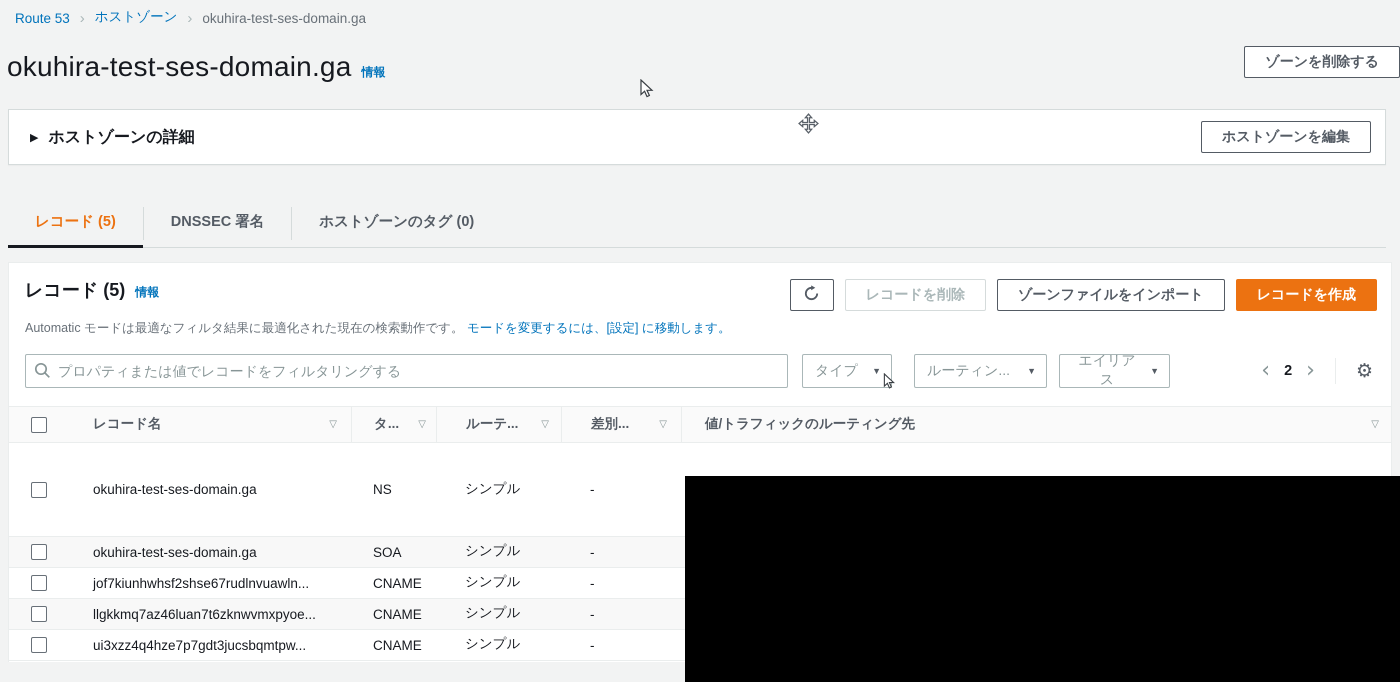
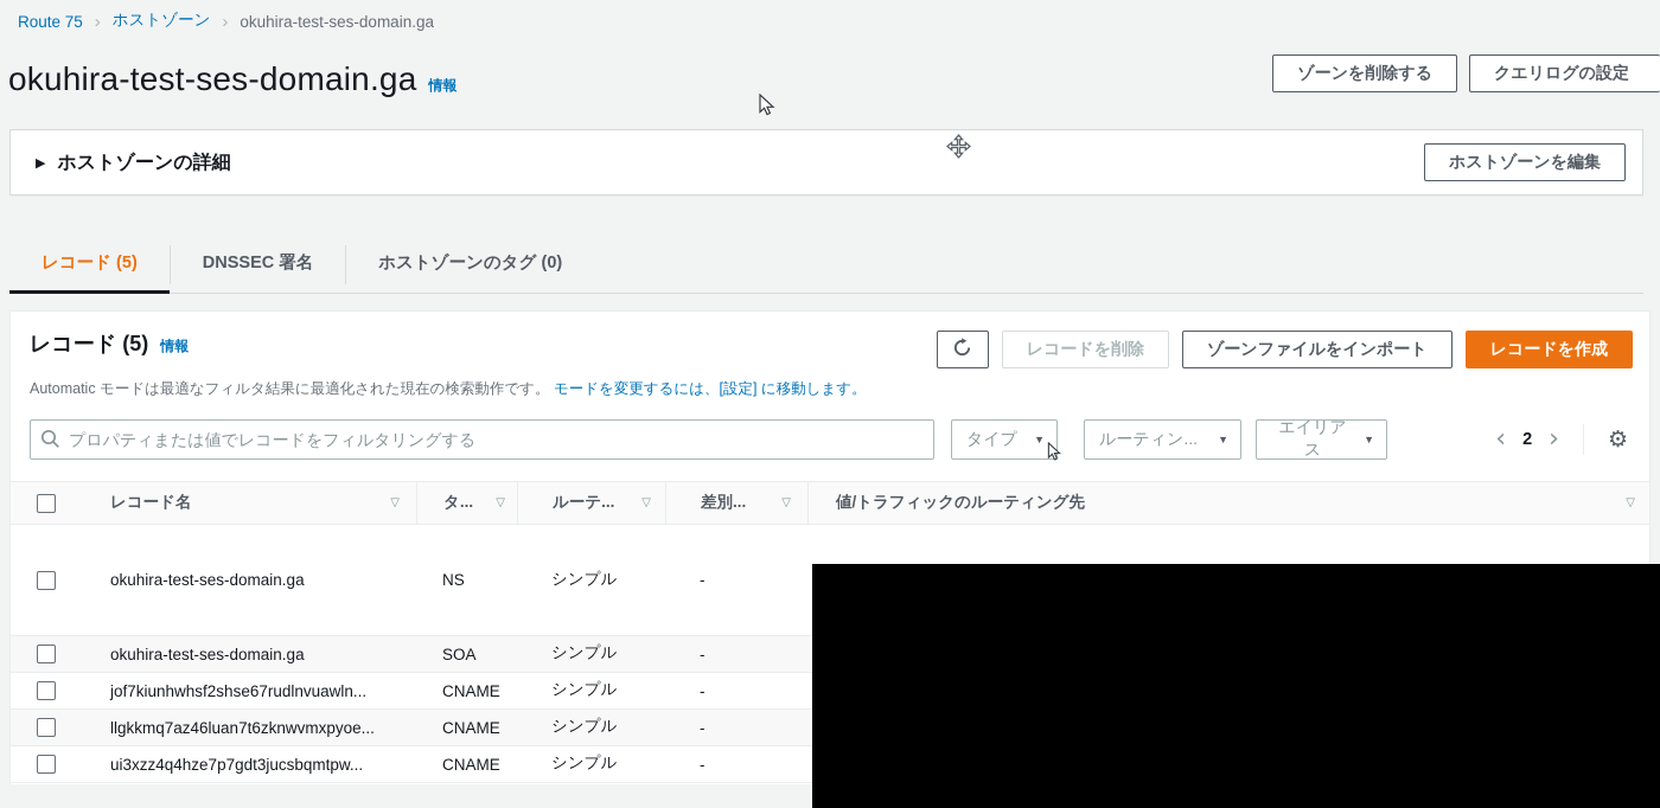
- Route 53
+ Route 75
  ›
  ホストゾーン
  ›
  okuhira-test-ses-domain.ga
  okuhira-test-ses-domain.ga
  情報
  ゾーンを削除する
+ クエリログの設定
  ▶
  ホストゾーンの詳細
  ホストゾーンを編集
  レコード (5)
  DNSSEC 署名
  ホストゾーンのタグ (0)
  レコード (5)
  情報
  レコードを削除
  ゾーンファイルをインポート
  レコードを作成
  Automatic モードは最適なフィルタ結果に最適化された現在の検索動作です。 モードを変更するには、[設定] に移動します。
  プロパティまたは値でレコードをフィルタリングする
  タイプ
  ▼
  ルーティン...
  ▼
  エイリアス
  ▼
  ‹
  2
  ›
  ⚙
  レコード名
  ▽
  タ...
  ▽
  ルーテ...
  ▽
  差別...
  ▽
  値/トラフィックのルーティング先
  ▽
  okuhira-test-ses-domain.ga
  NS
  シンプル
  -
  okuhira-test-ses-domain.ga
  SOA
  シンプル
  -
  jof7kiunhwhsf2shse67rudlnvuawln...
  CNAME
  シンプル
  -
  llgkkmq7az46luan7t6zknwvmxpyoe...
  CNAME
  シンプル
  -
  ui3xzz4q4hze7p7gdt3jucsbqmtpw...
  CNAME
  シンプル
  -
